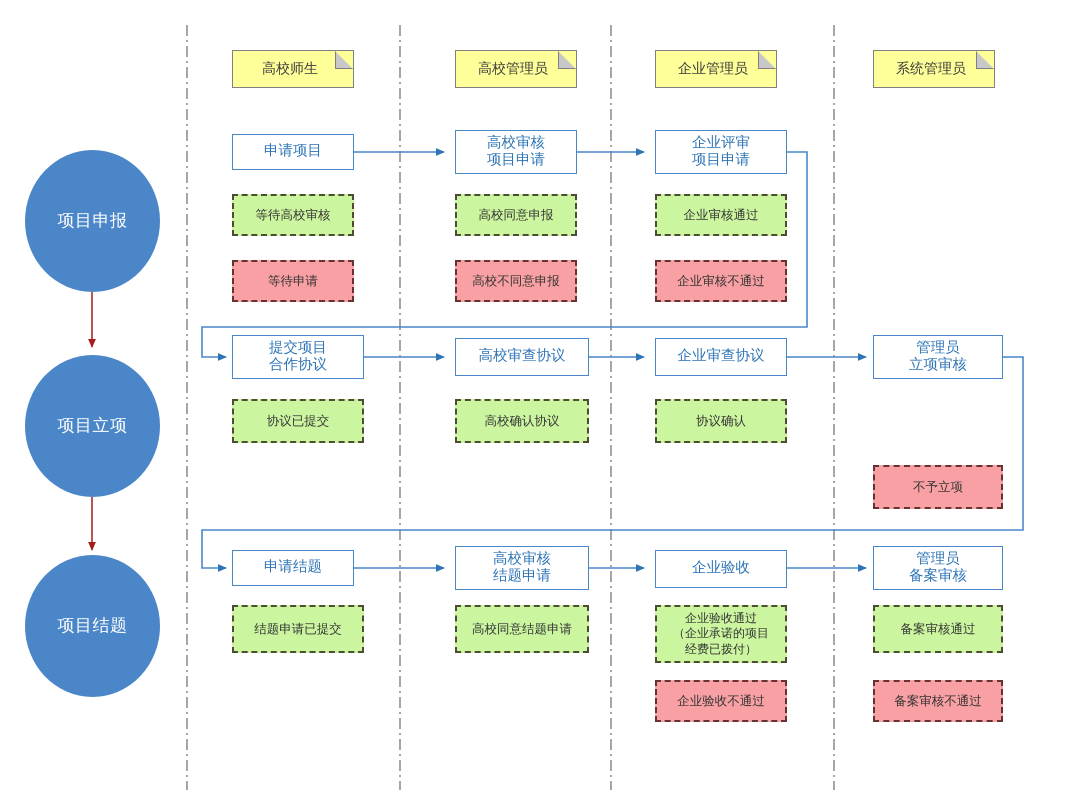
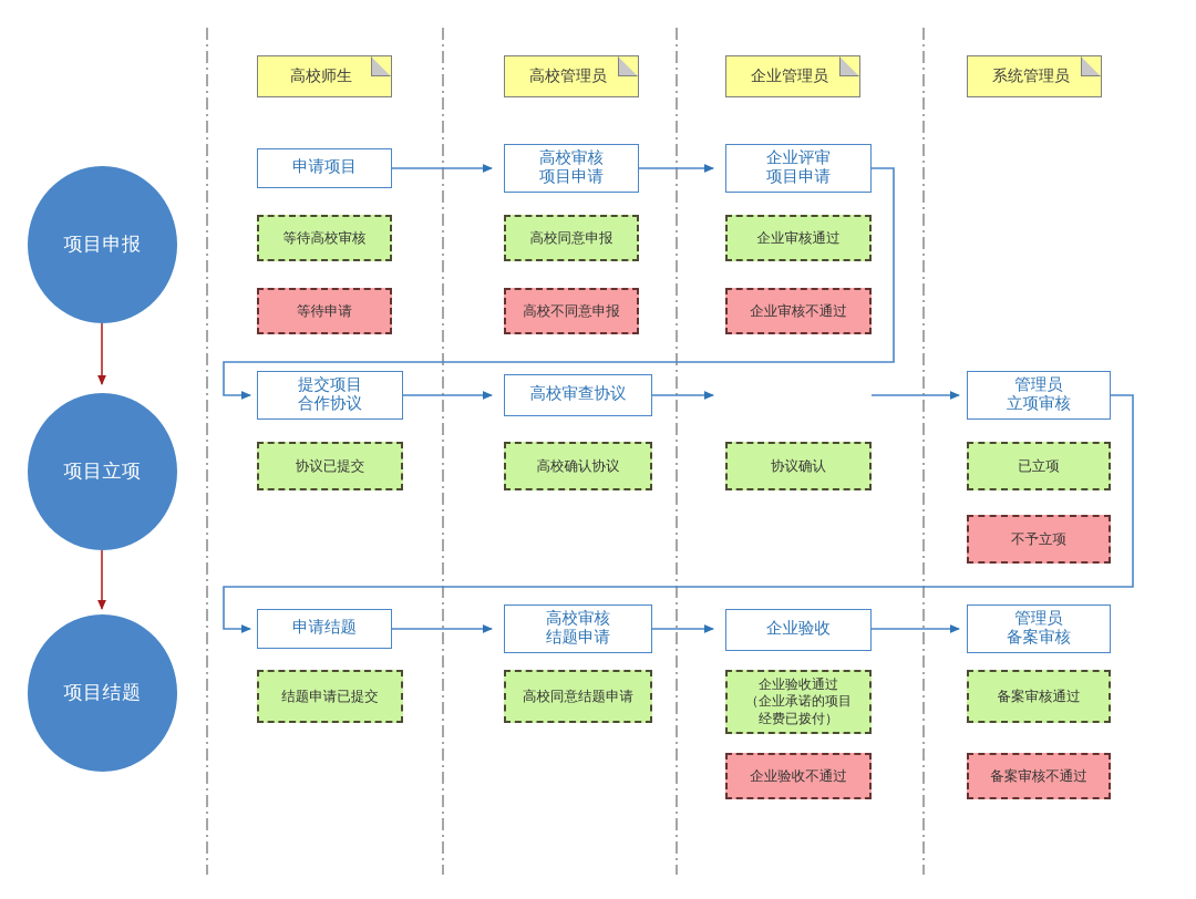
  项目申报
  项目立项
  项目结题
  高校师生
  高校管理员
  企业管理员
  系统管理员
  申请项目
  等待高校审核
  等待申请
  高校审核
  项目申请
  高校同意申报
  高校不同意申报
  企业评审
  项目申请
  企业审核通过
  企业审核不通过
  提交项目
  合作协议
  协议已提交
  高校审查协议
  高校确认协议
- 企业审查协议
  协议确认
  管理员
  立项审核
+ 已立项
  不予立项
  申请结题
  结题申请已提交
  高校审核
  结题申请
  高校同意结题申请
  企业验收
  企业验收通过
  （企业承诺的项目
  经费已拨付）
  企业验收不通过
  管理员
  备案审核
  备案审核通过
  备案审核不通过
